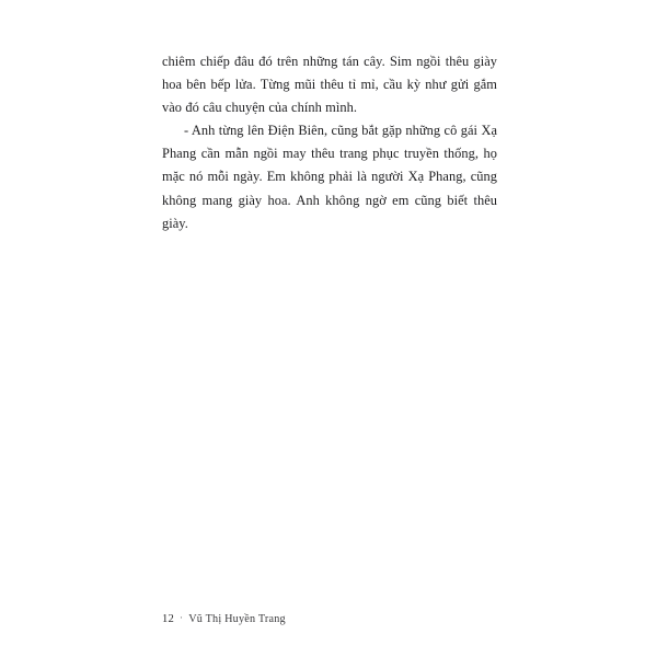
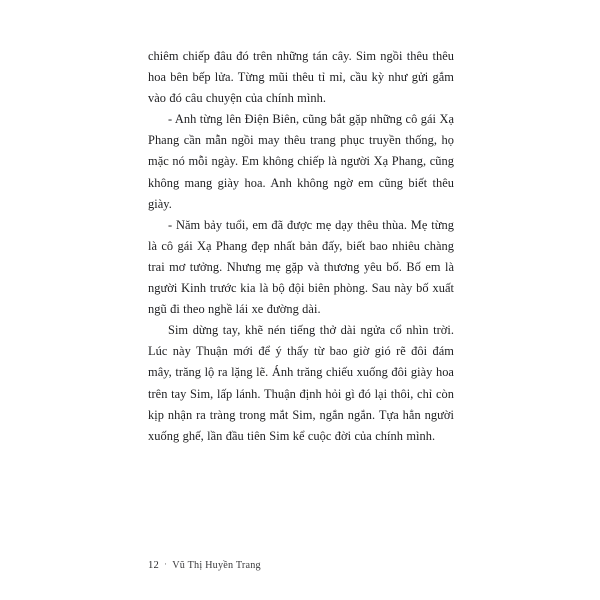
- chiêm chiếp đâu đó trên những tán cây. Sim ngồi thêu giày hoa bên bếp lửa. Từng mũi thêu tỉ mỉ, cầu kỳ như gửi gắm vào đó câu chuyện của chính mình.
+ chiêm chiếp đâu đó trên những tán cây. Sim ngồi thêu thêu hoa bên bếp lửa. Từng mũi thêu tỉ mỉ, cầu kỳ như gửi gắm vào đó câu chuyện của chính mình.
- - Anh từng lên Điện Biên, cũng bắt gặp những cô gái Xạ Phang cần mẫn ngồi may thêu trang phục truyền thống, họ mặc nó mỗi ngày. Em không phải là người Xạ Phang, cũng không mang giày hoa. Anh không ngờ em cũng biết thêu giày.
+ - Anh từng lên Điện Biên, cũng bắt gặp những cô gái Xạ Phang cần mẫn ngồi may thêu trang phục truyền thống, họ mặc nó mỗi ngày. Em không chiếp là người Xạ Phang, cũng không mang giày hoa. Anh không ngờ em cũng biết thêu giày.
+ - Năm bảy tuổi, em đã được mẹ dạy thêu thùa. Mẹ từng là cô gái Xạ Phang đẹp nhất bản đấy, biết bao nhiêu chàng trai mơ tưởng. Nhưng mẹ gặp và thương yêu bố. Bố em là người Kinh trước kia là bộ đội biên phòng. Sau này bố xuất ngũ đi theo nghề lái xe đường dài.
+ Sim dừng tay, khẽ nén tiếng thở dài ngửa cổ nhìn trời. Lúc này Thuận mới để ý thấy từ bao giờ gió rẽ đôi đám mây, trăng lộ ra lặng lẽ. Ánh trăng chiếu xuống đôi giày hoa trên tay Sim, lấp lánh. Thuận định hỏi gì đó lại thôi, chỉ còn kịp nhận ra tràng trong mắt Sim, ngắn ngắn. Tựa hẳn người xuống ghế, lần đầu tiên Sim kể cuộc đời của chính mình.
  12
  ·
  Vũ Thị Huyền Trang
